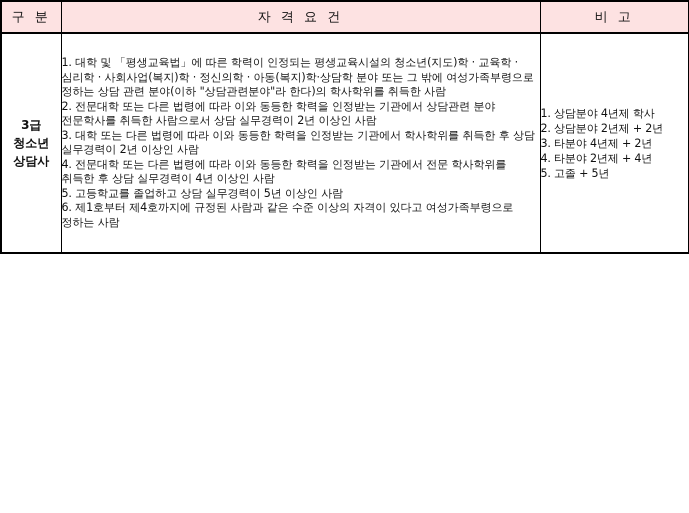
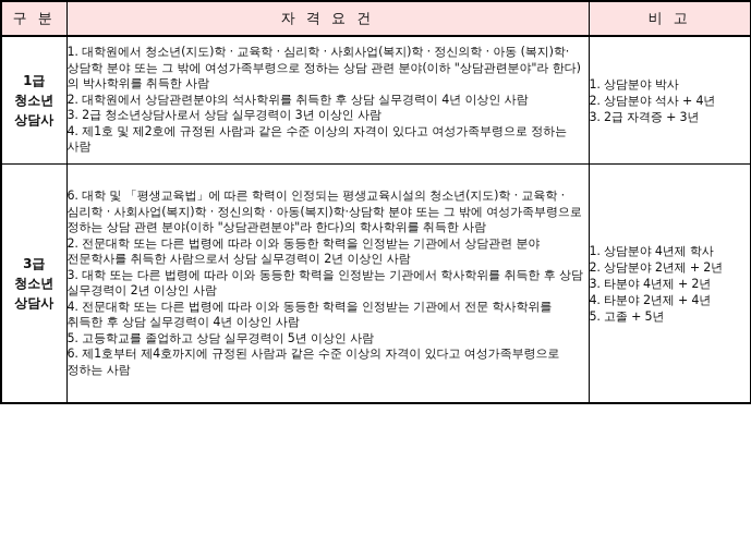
  구 분	자 격 요 건	비 고
+ 1급 청소년 상담사	1. 대학원에서 청소년(지도)학 · 교육학 · 심리학 · 사회사업(복지)학 · 정신의학 · 아동 (복지)학·상담학 분야 또는 그 밖에 여성가족부령으로 정하는 상담 관련 분야(이하 "상담관련분야"라 한다)의 박사학위를 취득한 사람 2. 대학원에서 상담관련분야의 석사학위를 취득한 후 상담 실무경력이 4년 이상인 사람 3. 2급 청소년상담사로서 상담 실무경력이 3년 이상인 사람 4. 제1호 및 제2호에 규정된 사람과 같은 수준 이상의 자격이 있다고 여성가족부령으로 정하는 사람	1. 상담분야 박사 2. 상담분야 석사 + 4년 3. 2급 자격증 + 3년
- 3급 청소년 상담사	1. 대학 및 「평생교육법」에 따른 학력이 인정되는 평생교육시설의 청소년(지도)학 · 교육학 · 심리학 · 사회사업(복지)학 · 정신의학 · 아동(복지)학·상담학 분야 또는 그 밖에 여성가족부령으로 정하는 상담 관련 분야(이하 "상담관련분야"라 한다)의 학사학위를 취득한 사람 2. 전문대학 또는 다른 법령에 따라 이와 동등한 학력을 인정받는 기관에서 상담관련 분야 전문학사를 취득한 사람으로서 상담 실무경력이 2년 이상인 사람 3. 대학 또는 다른 법령에 따라 이와 동등한 학력을 인정받는 기관에서 학사학위를 취득한 후 상담 실무경력이 2년 이상인 사람 4. 전문대학 또는 다른 법령에 따라 이와 동등한 학력을 인정받는 기관에서 전문 학사학위를 취득한 후 상담 실무경력이 4년 이상인 사람 5. 고등학교를 졸업하고 상담 실무경력이 5년 이상인 사람 6. 제1호부터 제4호까지에 규정된 사람과 같은 수준 이상의 자격이 있다고 여성가족부령으로 정하는 사람	1. 상담분야 4년제 학사 2. 상담분야 2년제 + 2년 3. 타분야 4년제 + 2년 4. 타분야 2년제 + 4년 5. 고졸 + 5년
+ 3급 청소년 상담사	6. 대학 및 「평생교육법」에 따른 학력이 인정되는 평생교육시설의 청소년(지도)학 · 교육학 · 심리학 · 사회사업(복지)학 · 정신의학 · 아동(복지)학·상담학 분야 또는 그 밖에 여성가족부령으로 정하는 상담 관련 분야(이하 "상담관련분야"라 한다)의 학사학위를 취득한 사람 2. 전문대학 또는 다른 법령에 따라 이와 동등한 학력을 인정받는 기관에서 상담관련 분야 전문학사를 취득한 사람으로서 상담 실무경력이 2년 이상인 사람 3. 대학 또는 다른 법령에 따라 이와 동등한 학력을 인정받는 기관에서 학사학위를 취득한 후 상담 실무경력이 2년 이상인 사람 4. 전문대학 또는 다른 법령에 따라 이와 동등한 학력을 인정받는 기관에서 전문 학사학위를 취득한 후 상담 실무경력이 4년 이상인 사람 5. 고등학교를 졸업하고 상담 실무경력이 5년 이상인 사람 6. 제1호부터 제4호까지에 규정된 사람과 같은 수준 이상의 자격이 있다고 여성가족부령으로 정하는 사람	1. 상담분야 4년제 학사 2. 상담분야 2년제 + 2년 3. 타분야 4년제 + 2년 4. 타분야 2년제 + 4년 5. 고졸 + 5년
